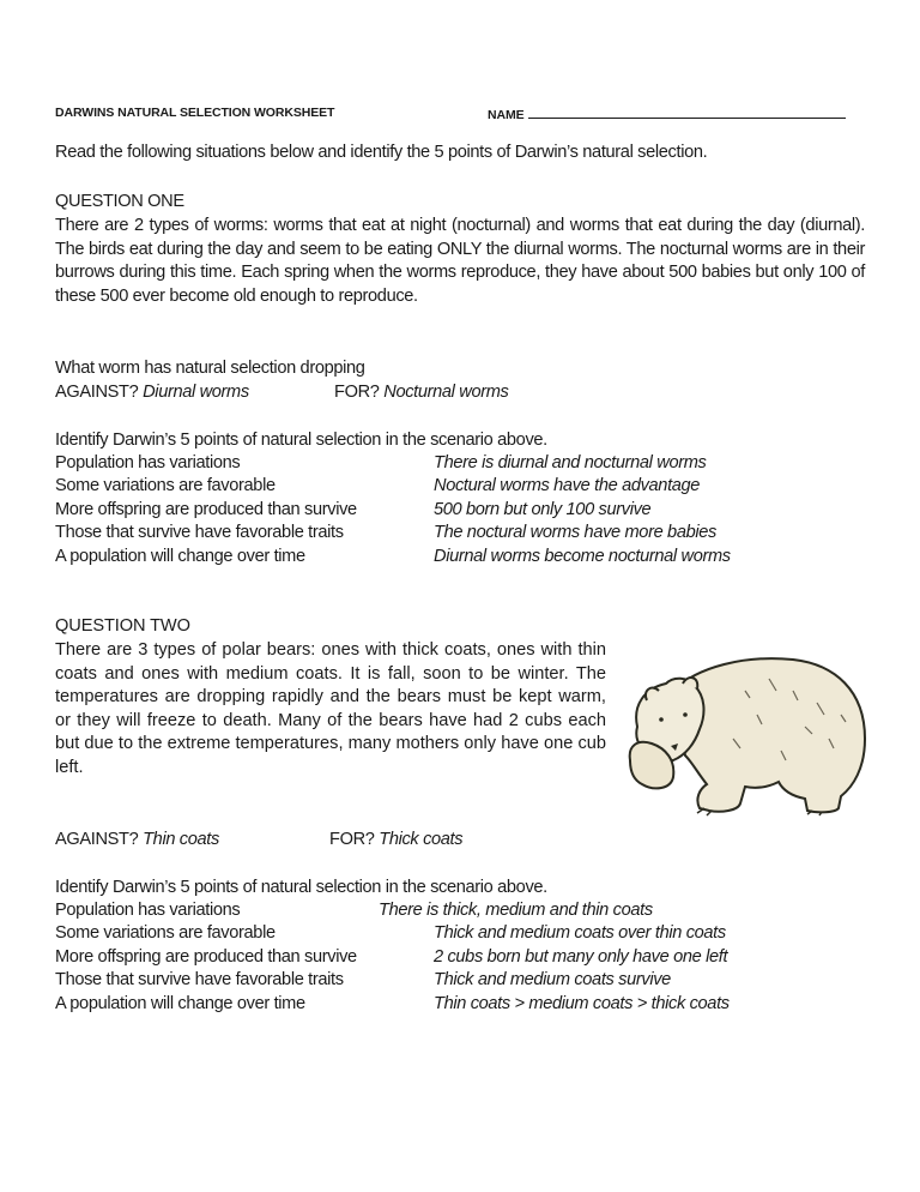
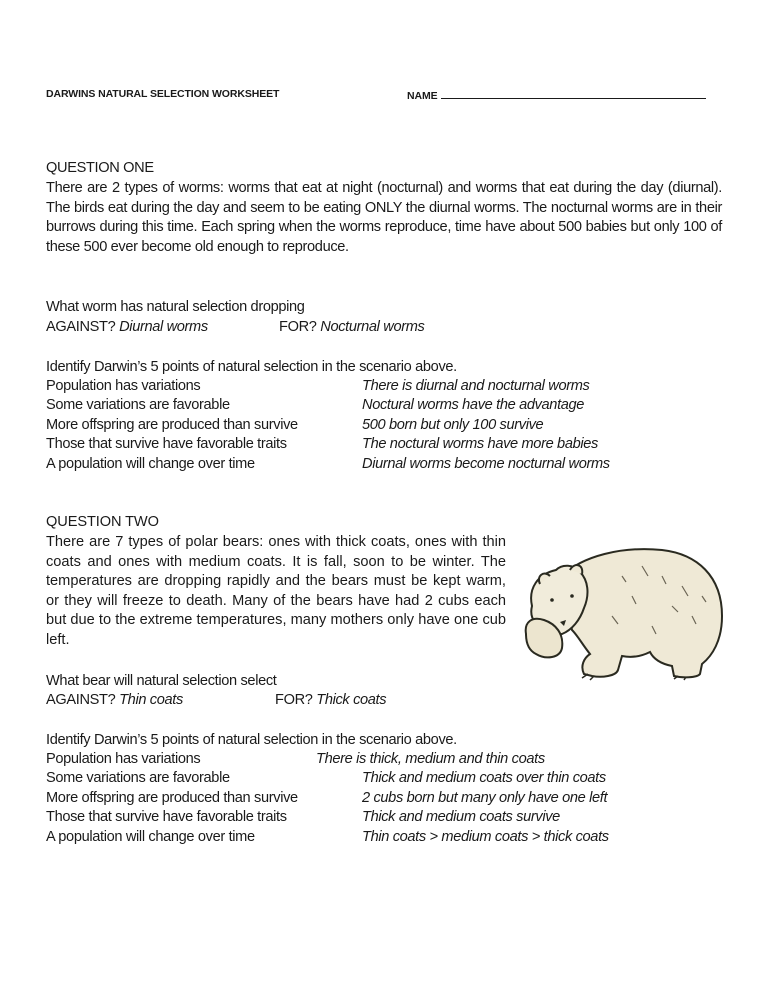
  DARWINS NATURAL SELECTION WORKSHEET
  NAME
- Read the following situations below and identify the 5 points of Darwin’s natural selection.
  QUESTION ONE
- There are 2 types of worms: worms that eat at night (nocturnal) and worms that eat during the day (diurnal). The birds eat during the day and seem to be eating ONLY the diurnal worms. The nocturnal worms are in their burrows during this time. Each spring when the worms reproduce, they have about 500 babies but only 100 of these 500 ever become old enough to reproduce.
+ There are 2 types of worms: worms that eat at night (nocturnal) and worms that eat during the day (diurnal). The birds eat during the day and seem to be eating ONLY the diurnal worms. The nocturnal worms are in their burrows during this time. Each spring when the worms reproduce, time have about 500 babies but only 100 of these 500 ever become old enough to reproduce.
  What worm has natural selection dropping
  AGAINST? Diurnal worms
  FOR? Nocturnal worms
  Identify Darwin’s 5 points of natural selection in the scenario above.
  Population has variations
  There is diurnal and nocturnal worms
  Some variations are favorable
  Noctural worms have the advantage
  More offspring are produced than survive
  500 born but only 100 survive
  Those that survive have favorable traits
  The noctural worms have more babies
  A population will change over time
  Diurnal worms become nocturnal worms
  QUESTION TWO
- There are 3 types of polar bears: ones with thick coats, ones with thin coats and ones with medium coats. It is fall, soon to be winter. The temperatures are dropping rapidly and the bears must be kept warm, or they will freeze to death. Many of the bears have had 2 cubs each but due to the extreme temperatures, many mothers only have one cub left.
+ There are 7 types of polar bears: ones with thick coats, ones with thin coats and ones with medium coats. It is fall, soon to be winter. The temperatures are dropping rapidly and the bears must be kept warm, or they will freeze to death. Many of the bears have had 2 cubs each but due to the extreme temperatures, many mothers only have one cub left.
+ What bear will natural selection select
  AGAINST? Thin coats
  FOR? Thick coats
  Identify Darwin’s 5 points of natural selection in the scenario above.
  Population has variations
  There is thick, medium and thin coats
  Some variations are favorable
  Thick and medium coats over thin coats
  More offspring are produced than survive
  2 cubs born but many only have one left
  Those that survive have favorable traits
  Thick and medium coats survive
  A population will change over time
  Thin coats > medium coats > thick coats
